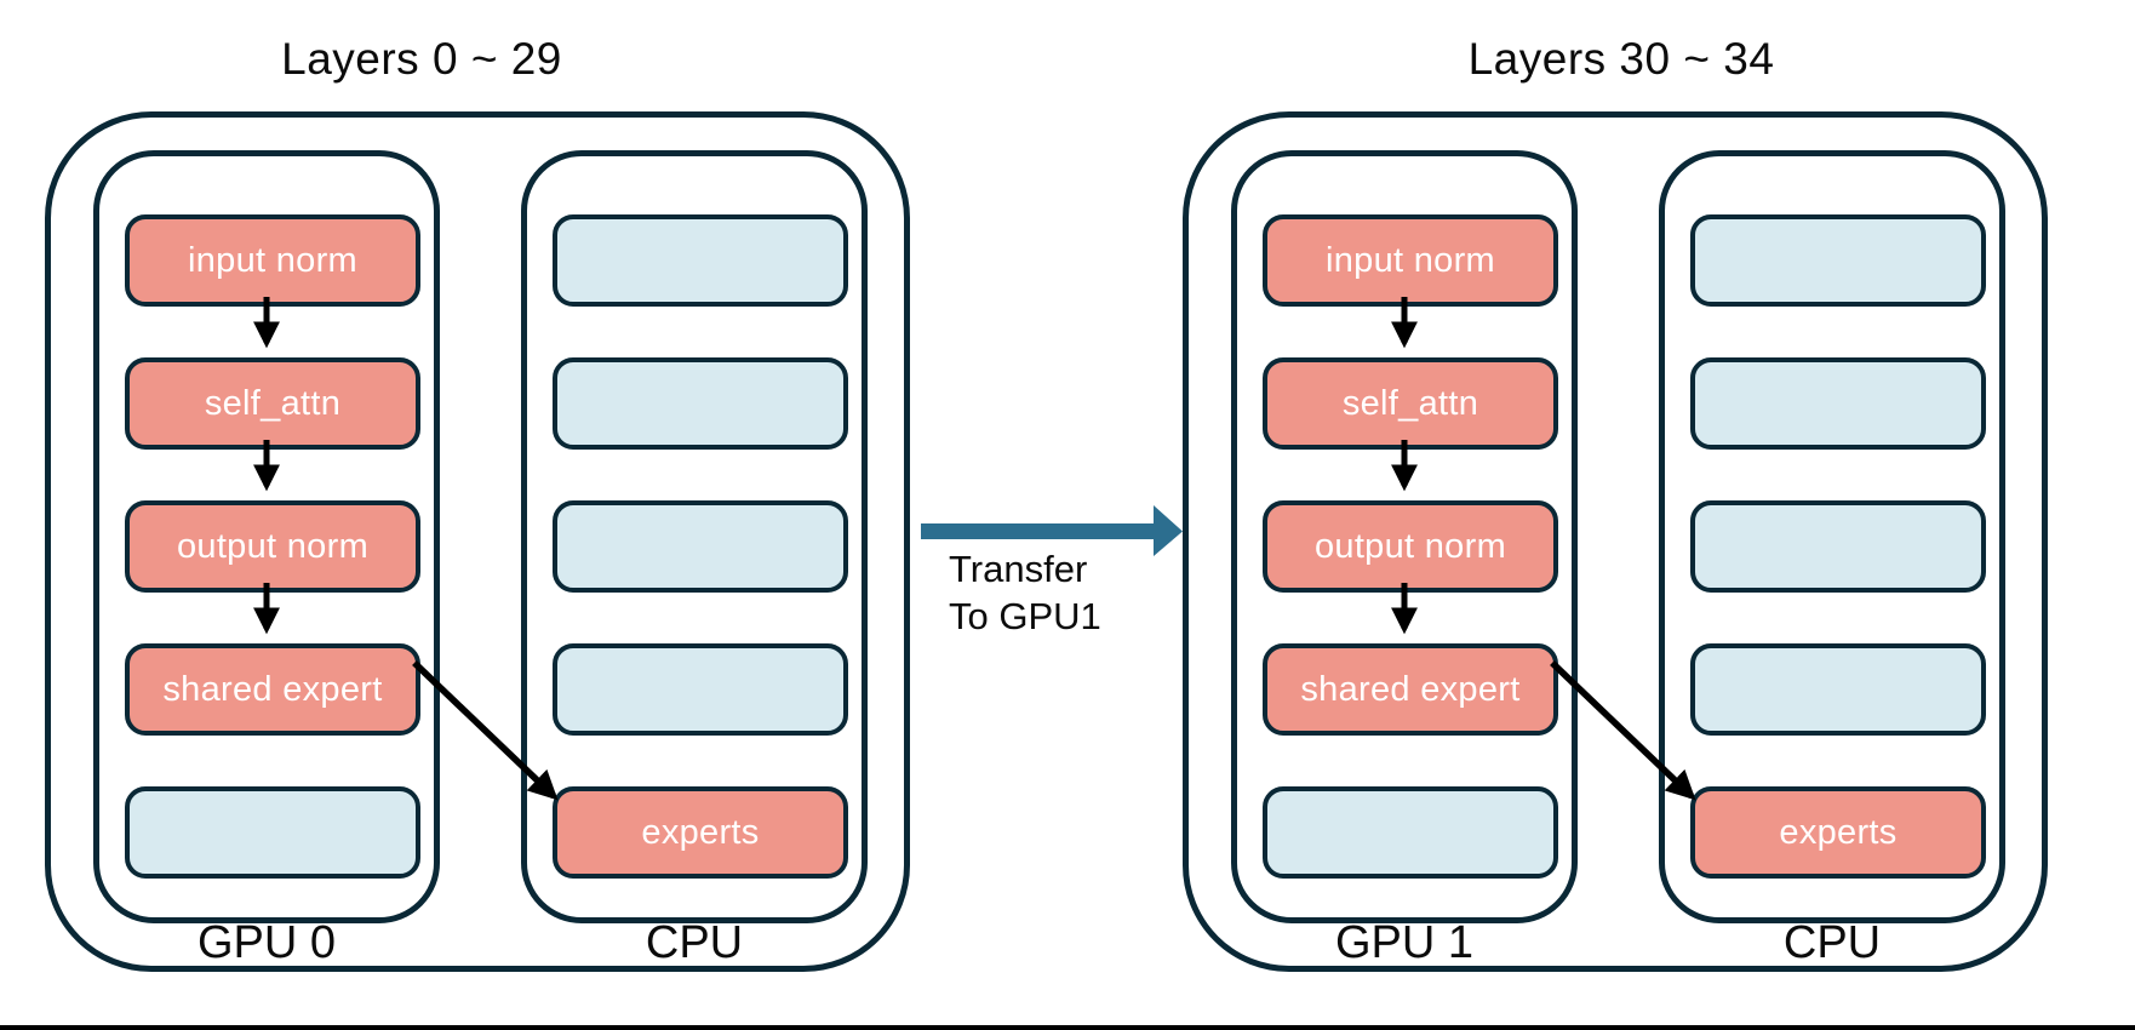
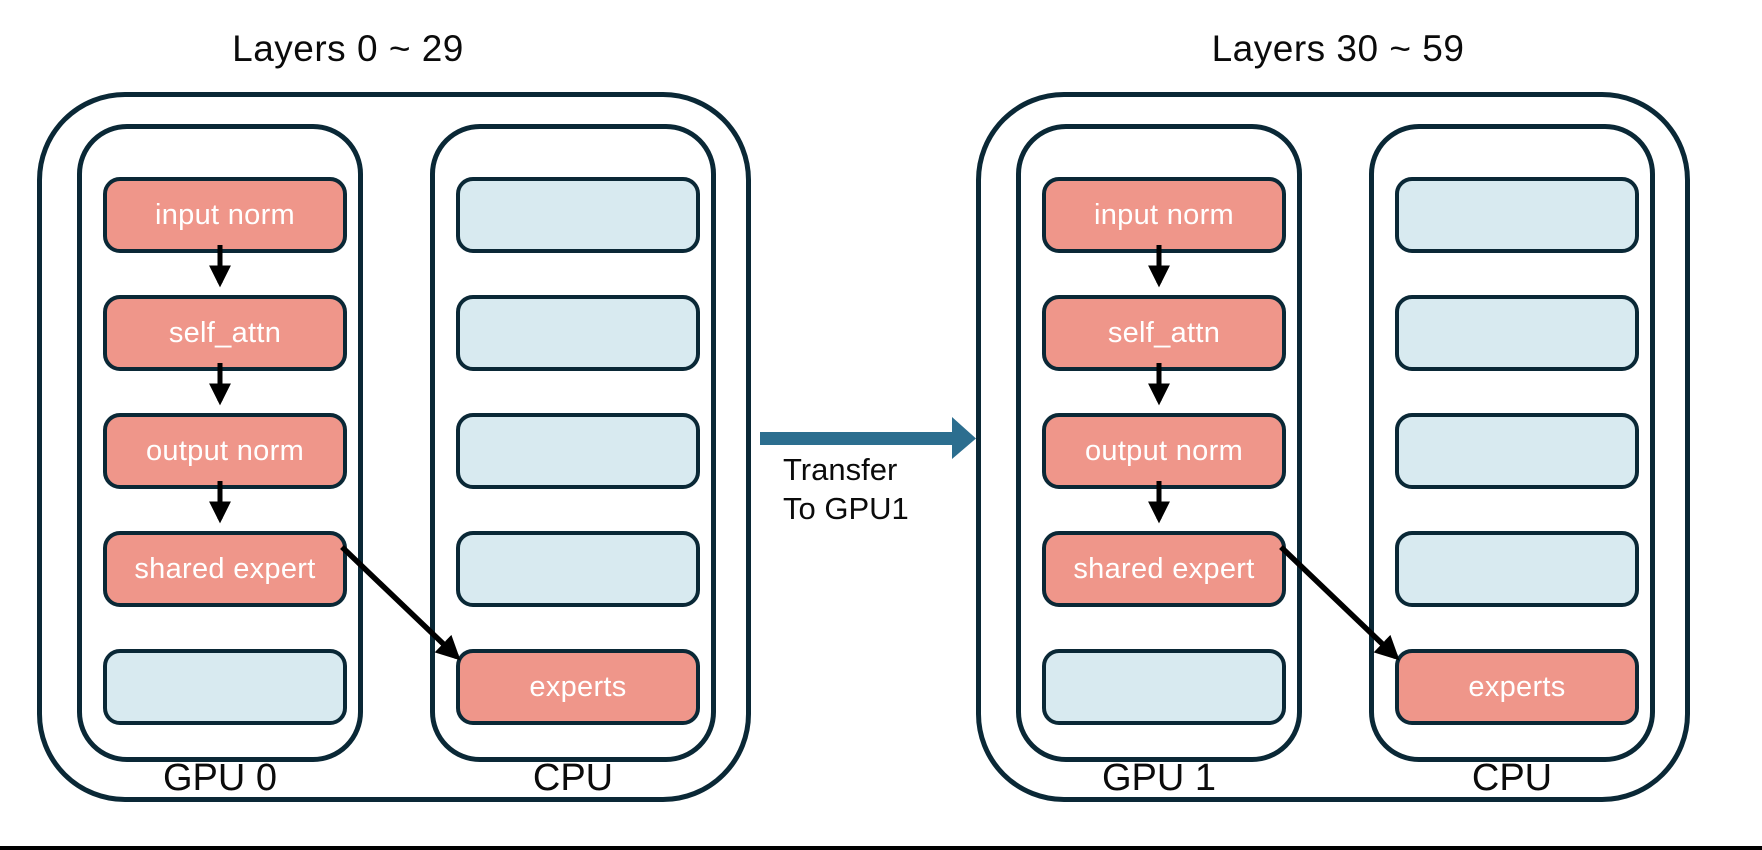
  Layers 0 ~ 29
- Layers 30 ~ 34
+ Layers 30 ~ 59
  input norm
  self_attn
  output norm
  shared expert
  experts
  GPU 0
  CPU
  Transfer
  To GPU1
  input norm
  self_attn
  output norm
  shared expert
  experts
  GPU 1
  CPU
